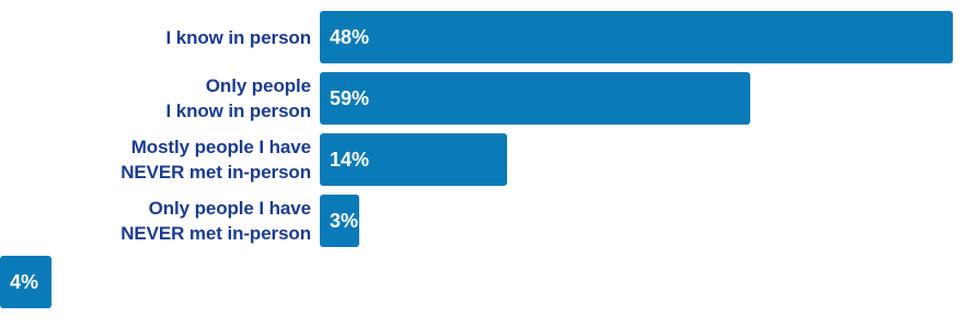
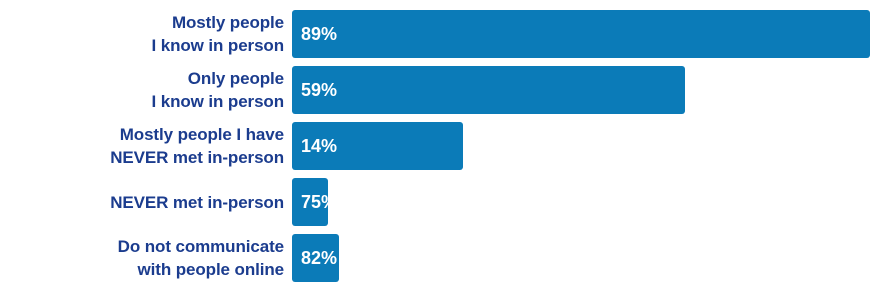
+ Mostly people
  I know in person
- 48%
+ 89%
  Only people
  I know in person
  59%
  Mostly people I have
  NEVER met in-person
  14%
- Only people I have
  NEVER met in-person
- 3%
+ 75%
+ Do not communicate
+ with people online
- 4%
+ 82%
